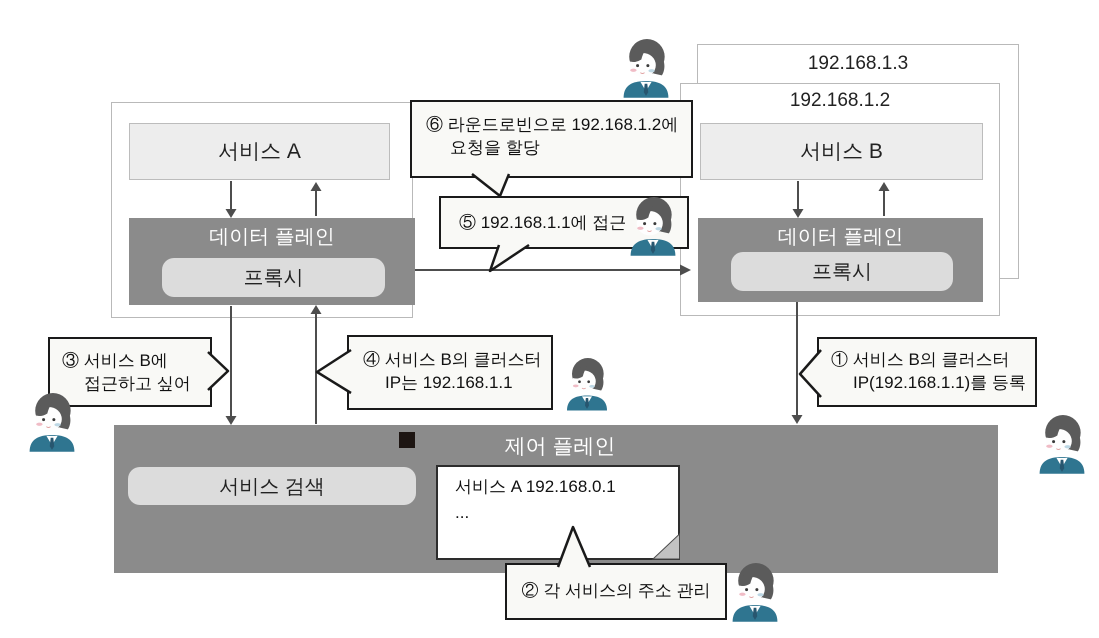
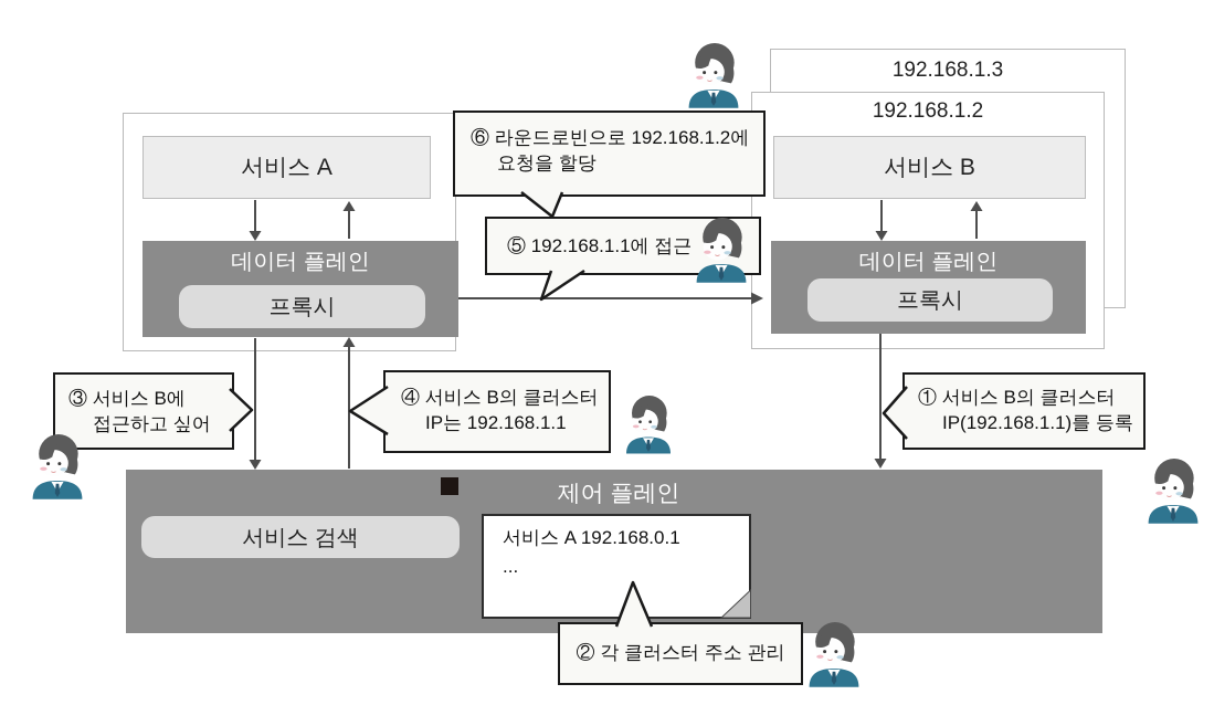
  서비스 A
  데이터 플레인
  프록시
  192.168.1.3
  192.168.1.2
  서비스 B
  데이터 플레인
  프록시
  제어 플레인
  서비스 검색
  서비스 A 192.168.0.1
  ...
  ③ 서비스 B에
  접근하고 싶어
  ④ 서비스 B의 클러스터
  IP는 192.168.1.1
  ① 서비스 B의 클러스터
  IP(192.168.1.1)를 등록
- ② 각 서비스의 주소 관리
+ ② 각 클러스터 주소 관리
  ⑤ 192.168.1.1에 접근
  ⑥ 라운드로빈으로 192.168.1.2에
  요청을 할당
